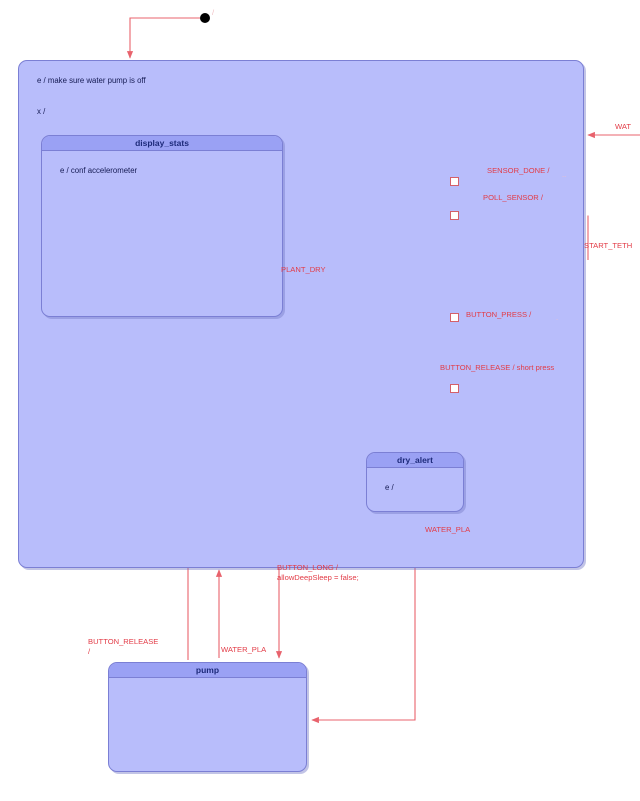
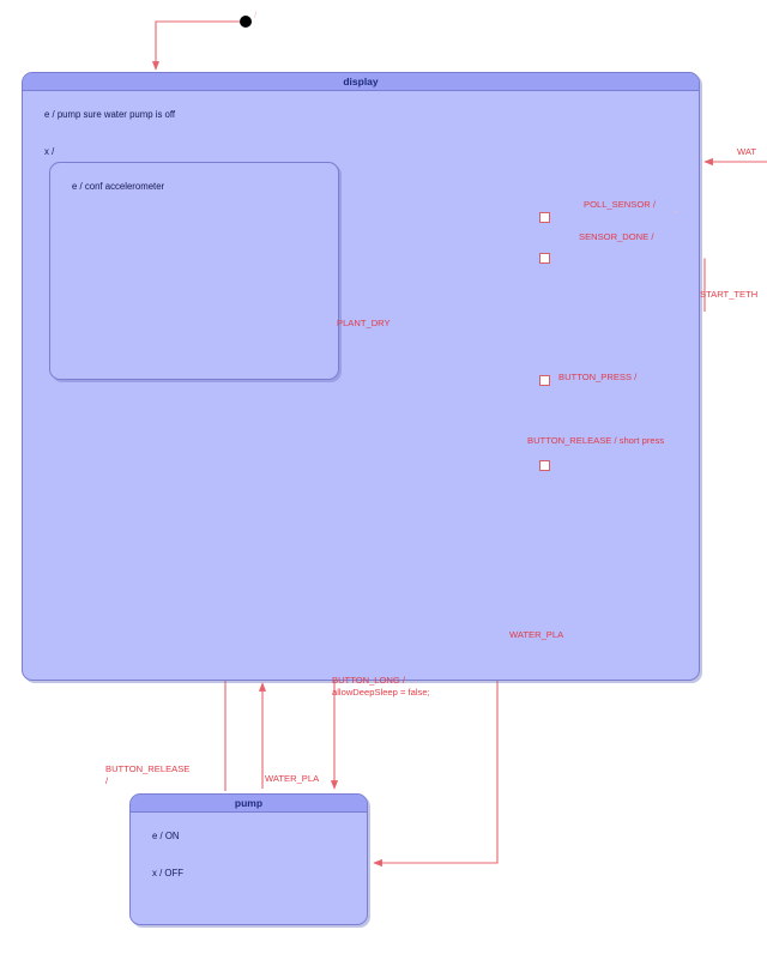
+ display
- e / make sure water pump is off
+ e / pump sure water pump is off
  x /
- display_stats
  e / conf accelerometer
- dry_alert
- e /
  pump
+ e / ON
+ x / OFF
  /
- SENSOR_DONE /
+ POLL_SENSOR /
  ..
- POLL_SENSOR /
+ SENSOR_DONE /
  BUTTON_PRESS /
  BUTTON_RELEASE / short press
  WAT
  START_TETH
  PLANT_DRY
  WATER_PLA
  BUTTON_LONG /
  allowDeepSleep = false;
  BUTTON_RELEASE
  /
  WATER_PLA
